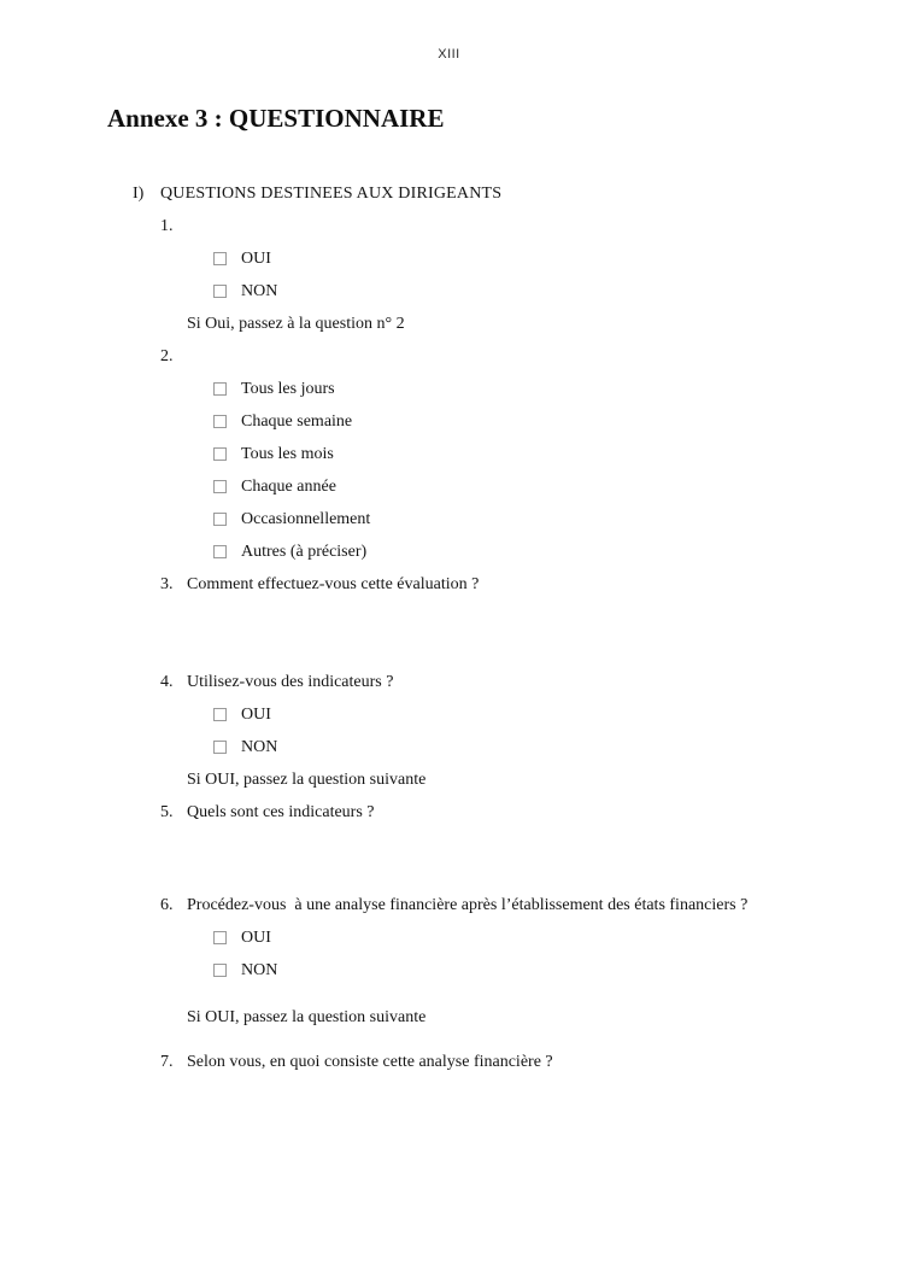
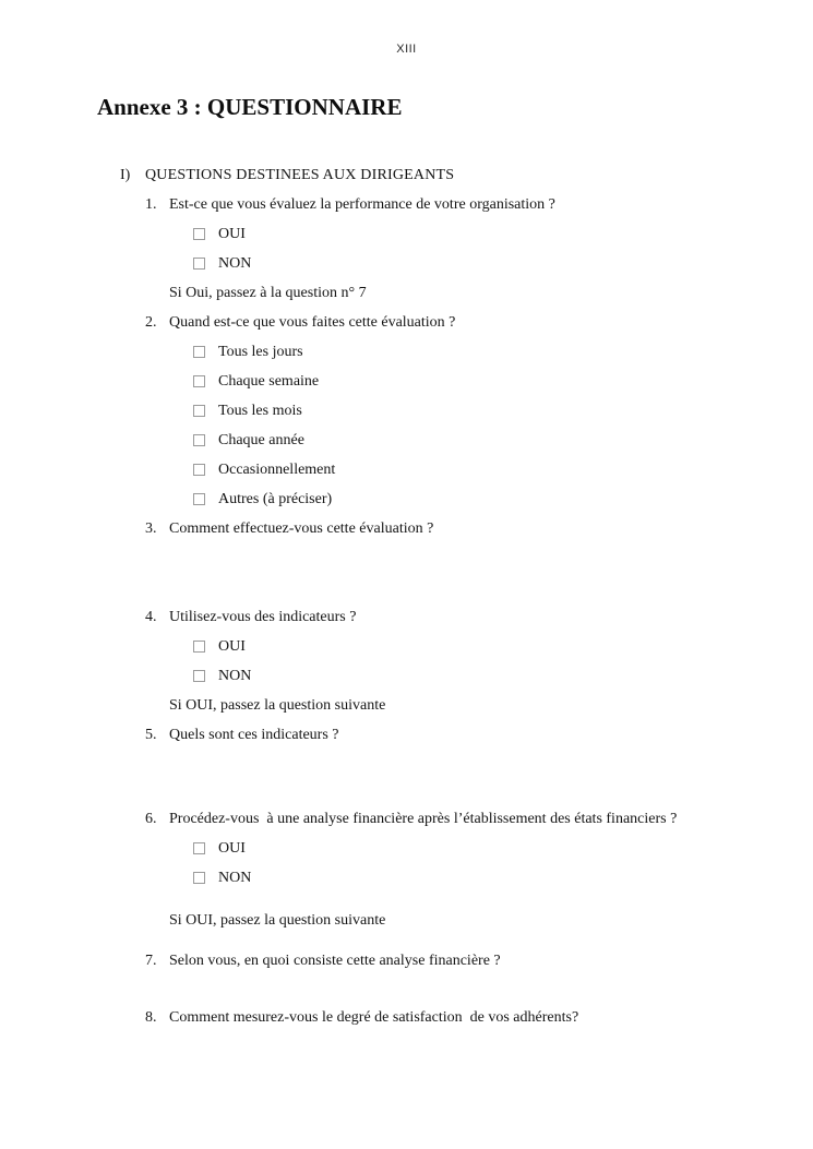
  XIII
  Annexe 3 : QUESTIONNAIRE
  I)
  QUESTIONS DESTINEES AUX DIRIGEANTS
  1.
+ Est-ce que vous évaluez la performance de votre organisation ?
  OUI
  NON
- Si Oui, passez à la question n° 2
+ Si Oui, passez à la question n° 7
  2.
+ Quand est-ce que vous faites cette évaluation ?
  Tous les jours
  Chaque semaine
  Tous les mois
  Chaque année
  Occasionnellement
  Autres (à préciser)
  3.
  Comment effectuez-vous cette évaluation ?
  4.
  Utilisez-vous des indicateurs ?
  OUI
  NON
  Si OUI, passez la question suivante
  5.
  Quels sont ces indicateurs ?
  6.
  Procédez-vous à une analyse financière après l’établissement des états financiers ?
  OUI
  NON
  Si OUI, passez la question suivante
  7.
  Selon vous, en quoi consiste cette analyse financière ?
+ 8.
+ Comment mesurez-vous le degré de satisfaction de vos adhérents?
